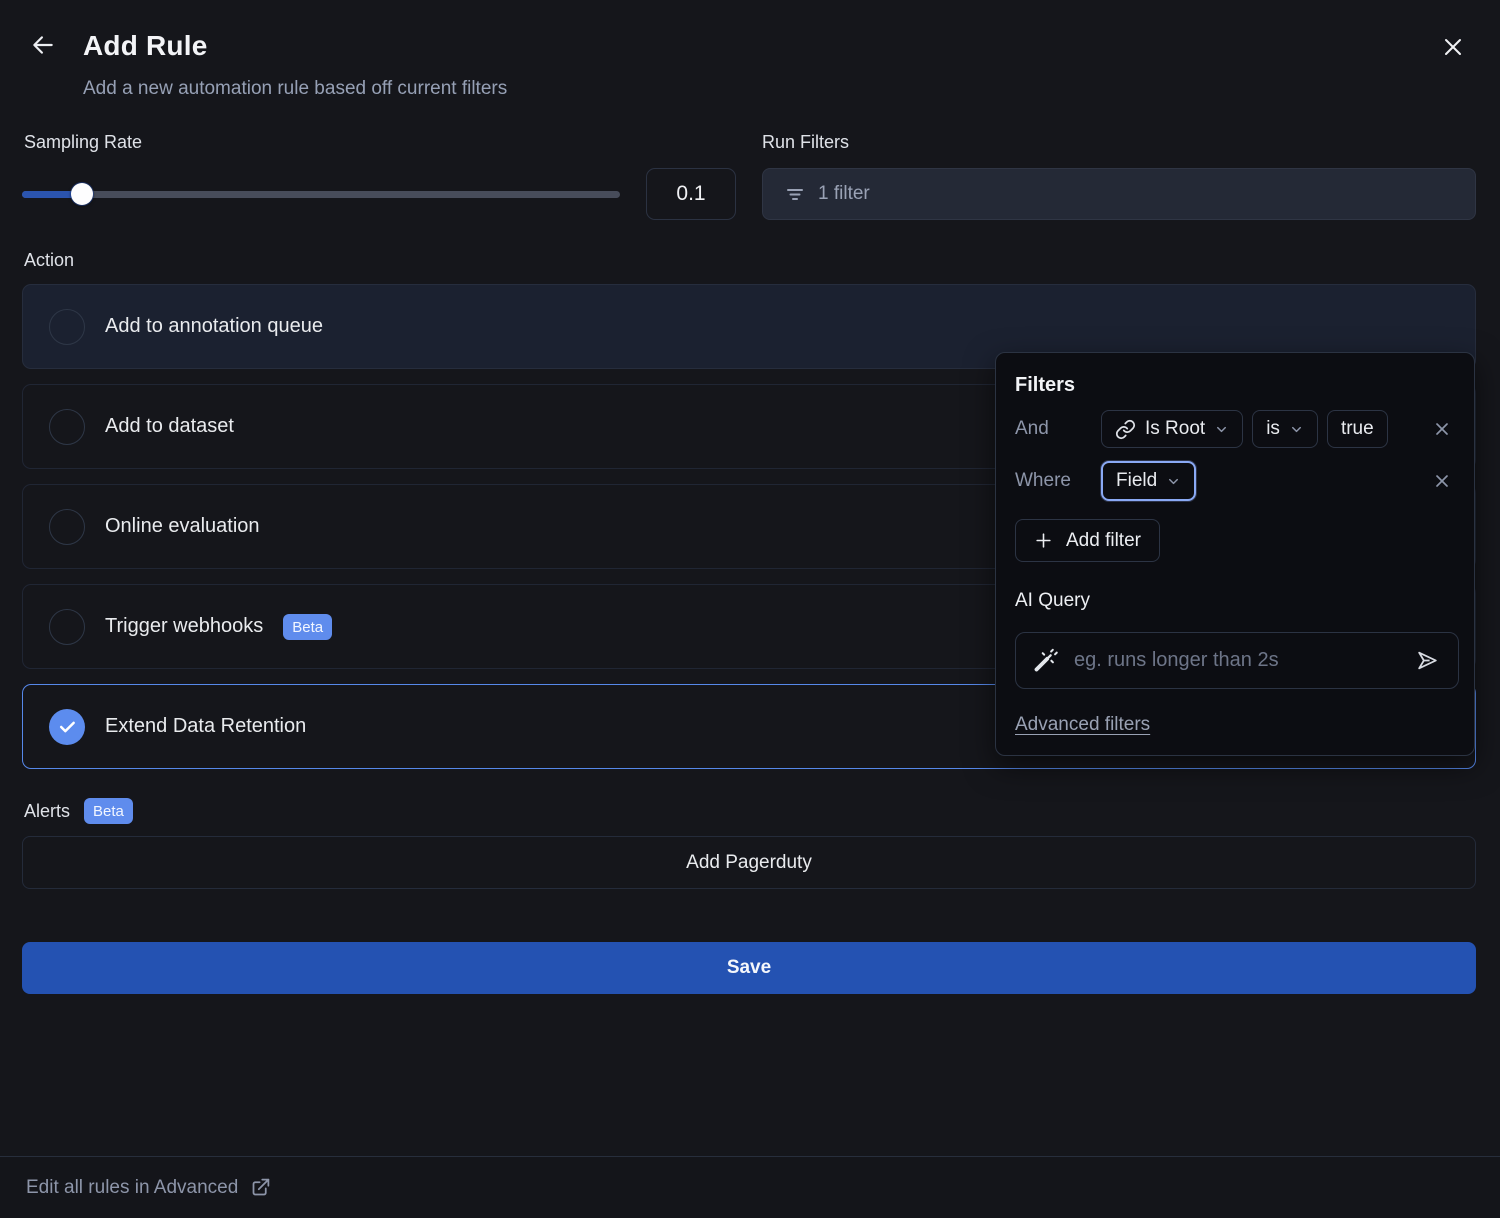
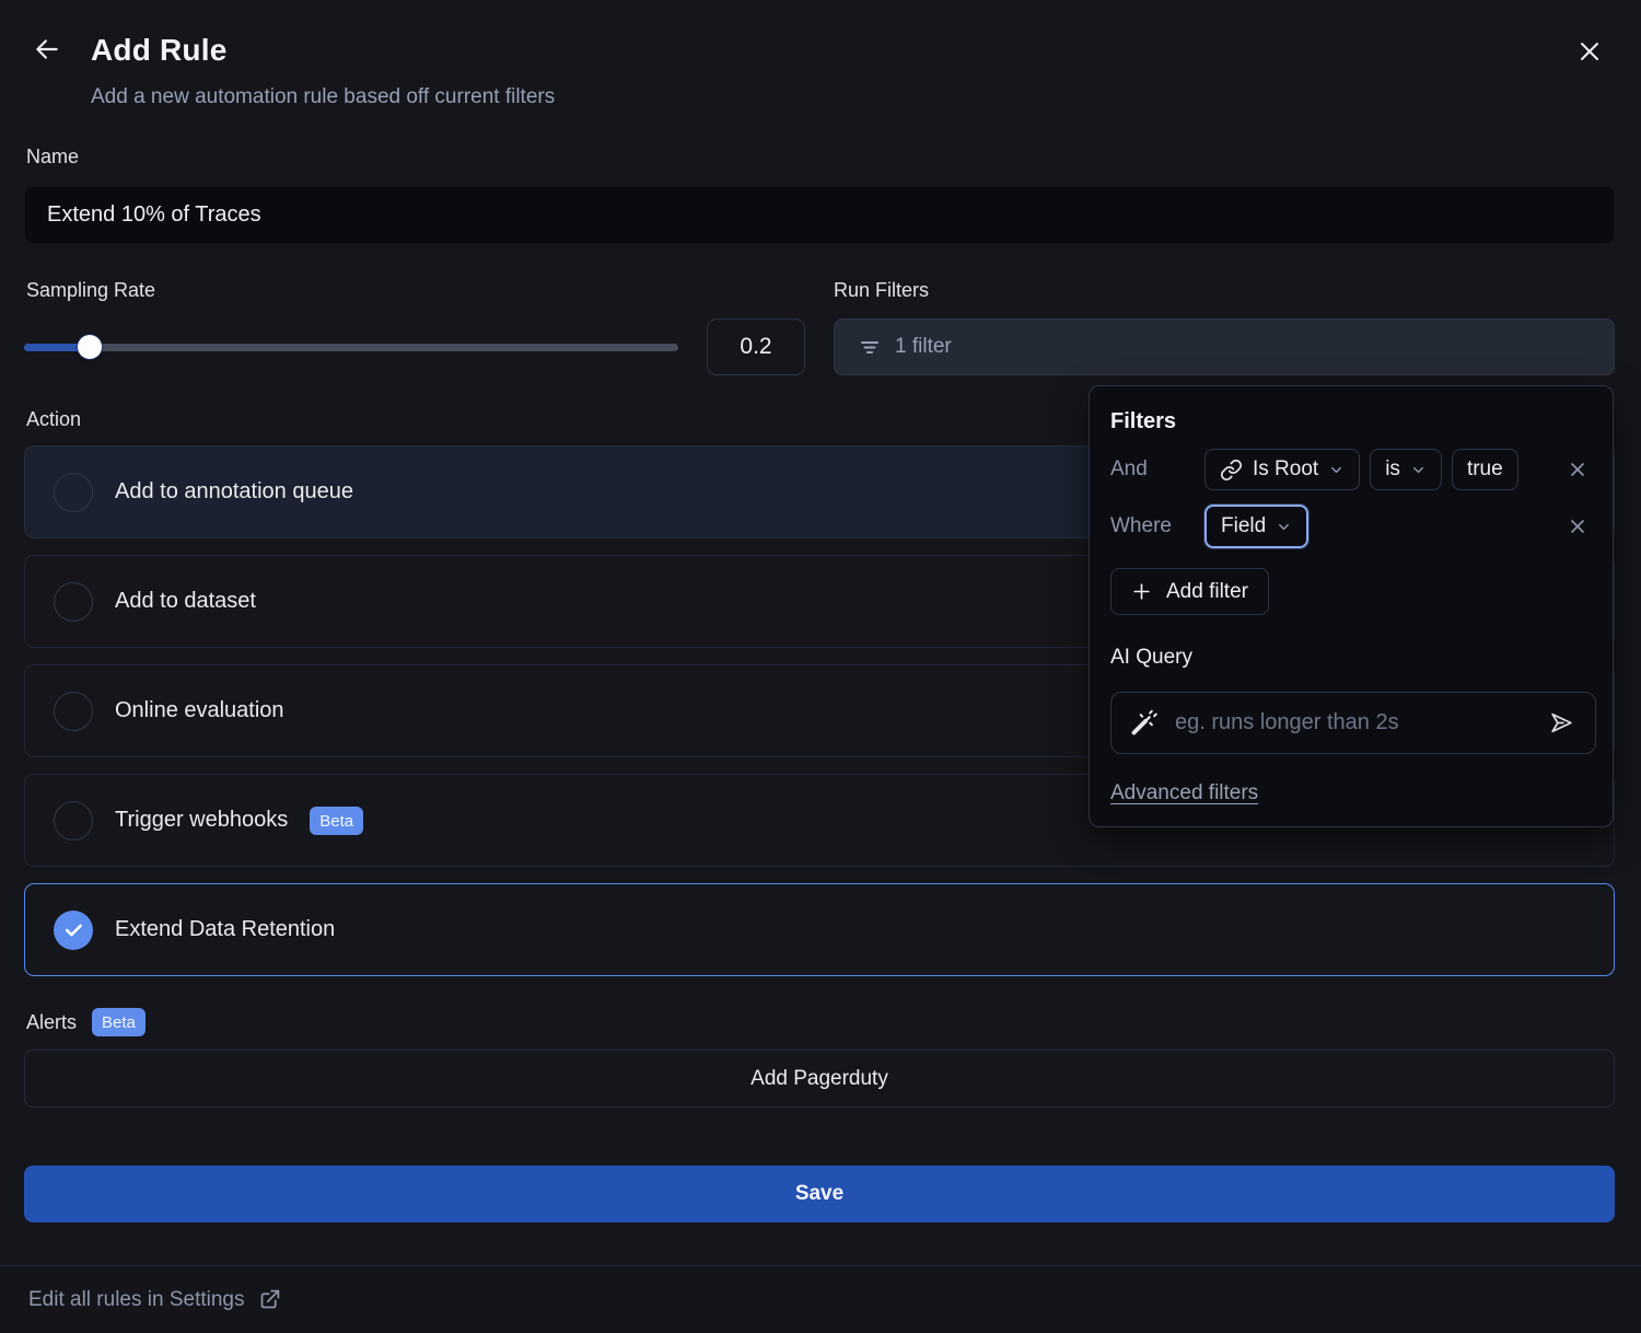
  Add Rule
  Add a new automation rule based off current filters
+ Name
+ Extend 10% of Traces
  Sampling Rate
- 0.1
+ 0.2
  Run Filters
  1 filter
  Action
  Add to annotation queue
  Add to dataset
  Online evaluation
  Trigger webhooks
  Beta
  Extend Data Retention
  Alerts
  Beta
  Add Pagerduty
  Save
- Edit all rules in Advanced
+ Edit all rules in Settings
  Filters
  And
  Is Root
  is
  true
  Where
  Field
  Add filter
  AI Query
  eg. runs longer than 2s
  Advanced filters
